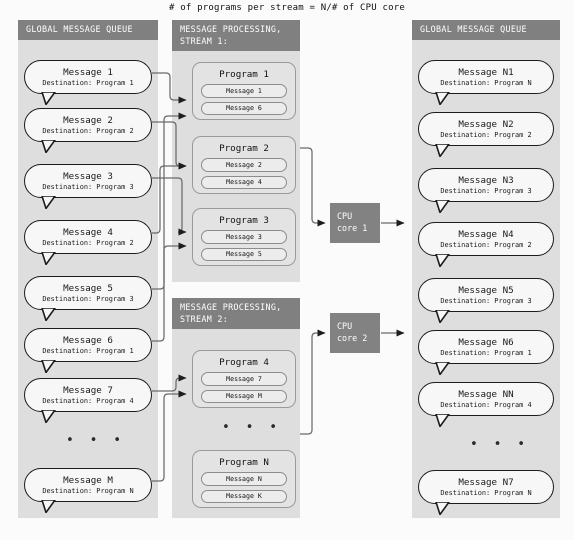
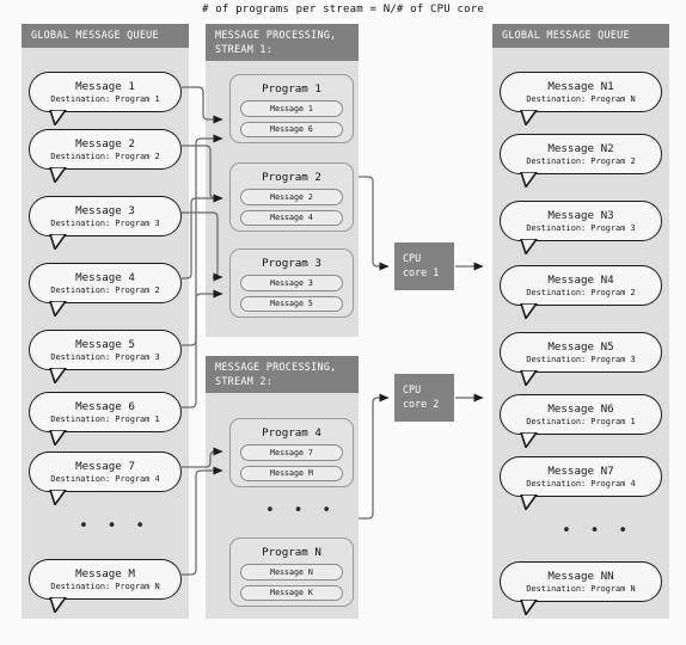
  # of programs per stream = N/# of CPU core
  GLOBAL MESSAGE QUEUE
  MESSAGE PROCESSING,
  STREAM 1:
  MESSAGE PROCESSING,
  STREAM 2:
  GLOBAL MESSAGE QUEUE
  Message 1
  Destination: Program 1
  Message 2
  Destination: Program 2
  Message 3
  Destination: Program 3
  Message 4
  Destination: Program 2
  Message 5
  Destination: Program 3
  Message 6
  Destination: Program 1
  Message 7
  Destination: Program 4
  • • •
  Message M
  Destination: Program N
  Program 1
  Message 1
  Message 6
  Program 2
  Message 2
  Message 4
  Program 3
  Message 3
  Message 5
  Program 4
  Message 7
  Message M
  • • •
  Program N
  Message N
  Message K
  CPU
  core 1
  CPU
  core 2
  Message N1
  Destination: Program N
  Message N2
  Destination: Program 2
  Message N3
  Destination: Program 3
  Message N4
  Destination: Program 2
  Message N5
  Destination: Program 3
  Message N6
  Destination: Program 1
- Message NN
+ Message N7
  Destination: Program 4
  • • •
- Message N7
+ Message NN
  Destination: Program N
